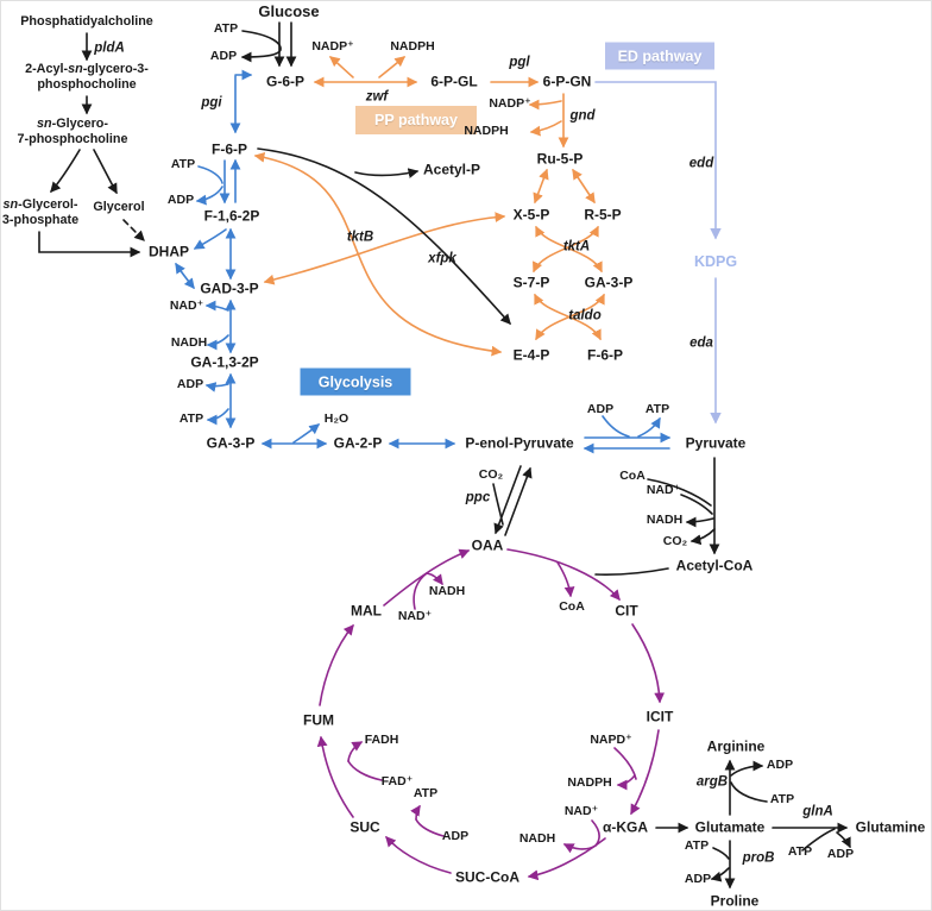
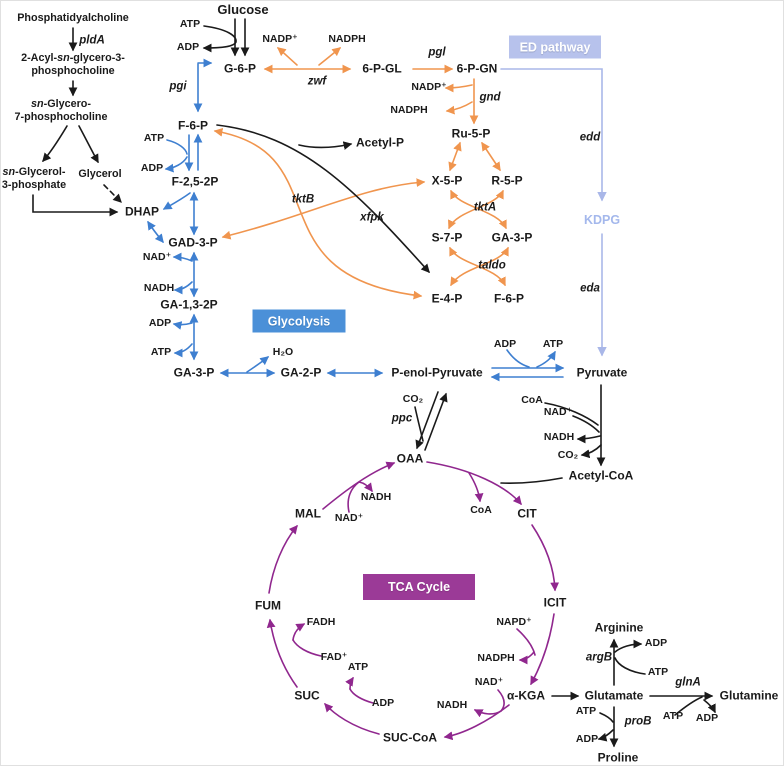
  ED pathway
- PP pathway
  Glycolysis
+ TCA Cycle
  Phosphatidyalcholine
  pldA
  2-Acyl-sn-glycero-3-
  phosphocholine
  sn-Glycero-
  7-phosphocholine
  sn-Glycerol-
  3-phosphate
  Glycerol
  DHAP
  Glucose
  ATP
  ADP
  G-6-P
  pgi
  F-6-P
  ATP
  ADP
- F-1,6-2P
+ F-2,5-2P
  GAD-3-P
  NAD⁺
  NADH
  GA-1,3-2P
  ADP
  ATP
  GA-3-P
  H₂O
  GA-2-P
  P-enol-Pyruvate
  ADP
  ATP
  Pyruvate
  NADP⁺
  NADPH
  zwf
  6-P-GL
  pgl
  6-P-GN
  NADP⁺
  gnd
  NADPH
  Ru-5-P
  X-5-P
  R-5-P
  tktA
  S-7-P
  GA-3-P
  taldo
  E-4-P
  F-6-P
  tktB
  xfpk
  Acetyl-P
  edd
  KDPG
  eda
  CO₂
  ppc
  CoA
  NAD⁺
  NADH
  CO₂
  OAA
  Acetyl-CoA
  NADH
  NAD⁺
  MAL
  CoA
  CIT
  FUM
  ICIT
  FADH
  FAD⁺
  NAPD⁺
  NADPH
  NAD⁺
  NADH
  SUC
  ATP
  ADP
  α-KGA
  SUC-CoA
  Glutamate
  Arginine
  ADP
  argB
  ATP
  glnA
  Glutamine
  ATP
  ADP
  ATP
  proB
  ADP
  Proline
